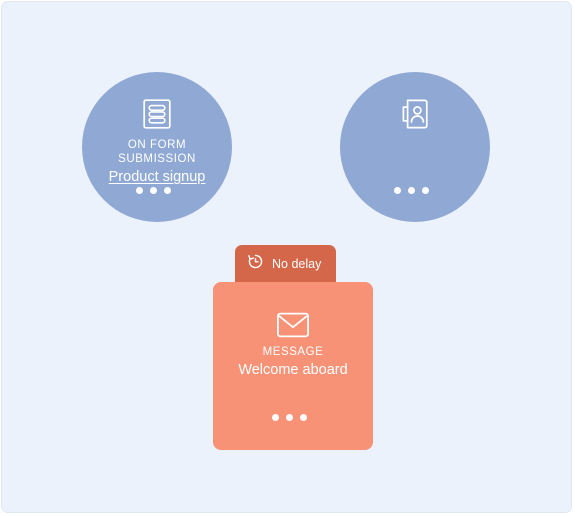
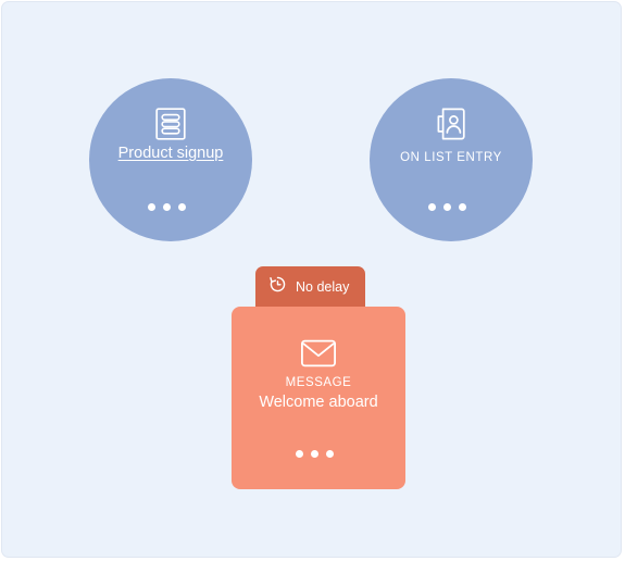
- ON FORM SUBMISSION
  Product signup
+ ON LIST ENTRY
  No delay
  MESSAGE
  Welcome aboard
